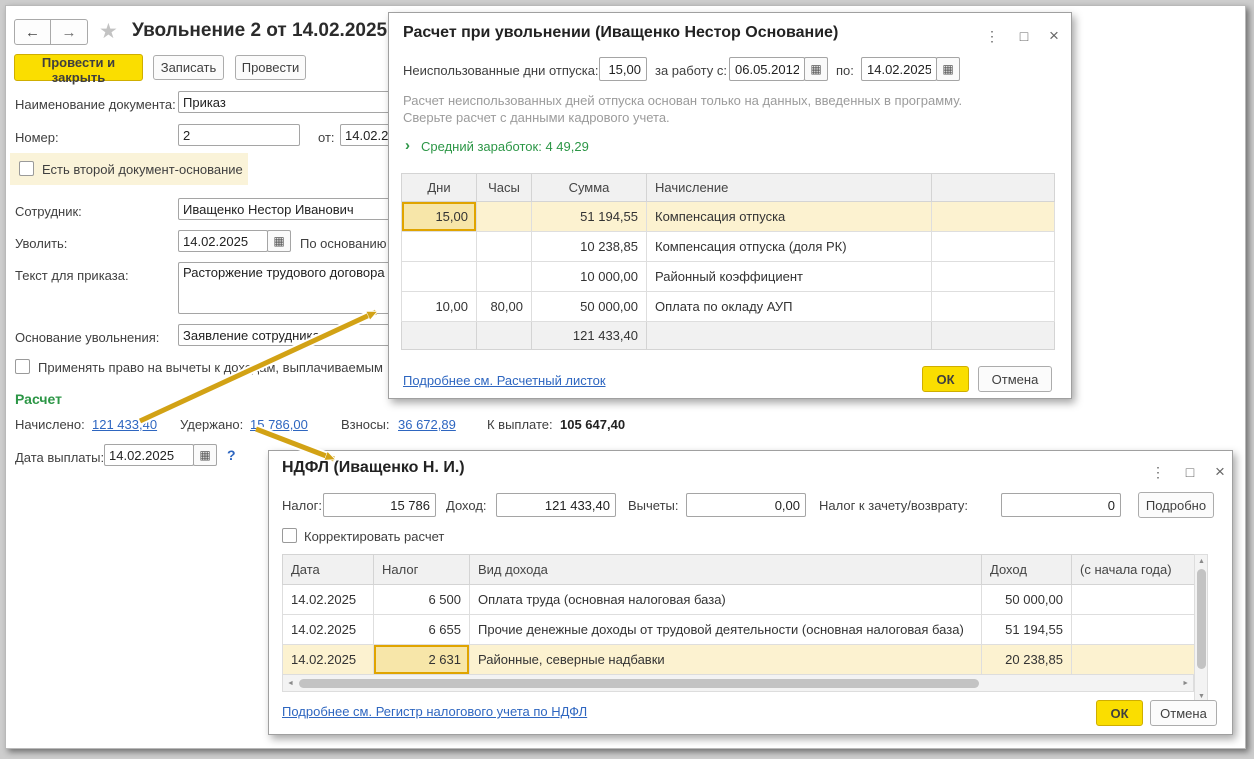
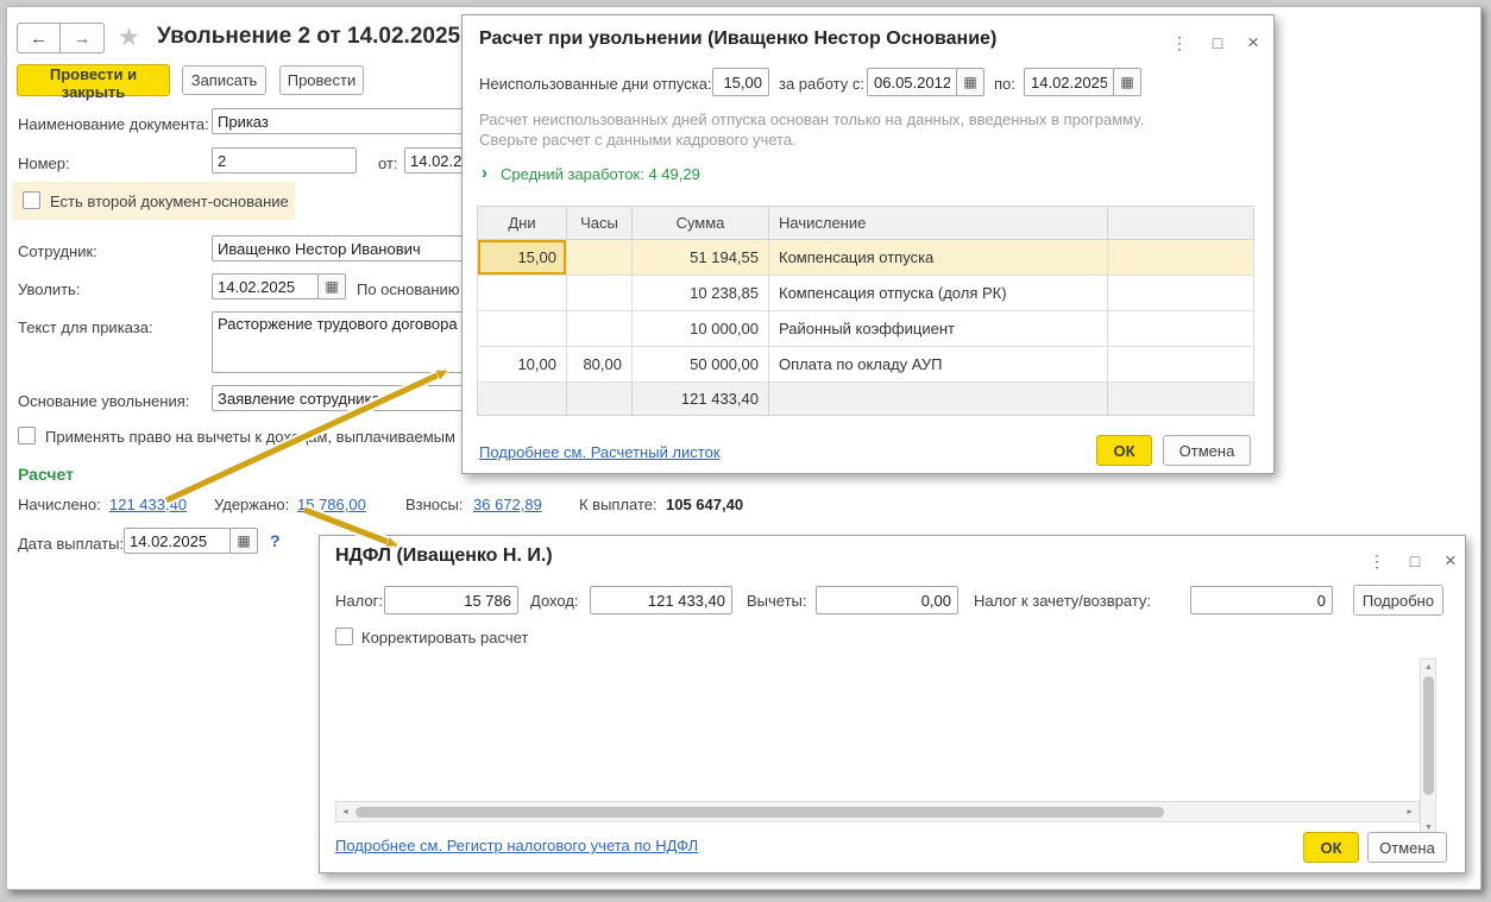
  ←
  →
  ★
  Увольнение 2 от 14.02.2025
  Провести и закрыть
  Записать
  Провести
  Наименование документа:
  Приказ
  Номер:
  2
  от:
  14.02.2
  Есть второй документ-основание
  Сотрудник:
  Иващенко Нестор Иванович
  Уволить:
  14.02.2025
  ▦
  По основанию
  Текст для приказа:
  Расторжение трудового договора
  Основание увольнения:
  Заявление сотрудник
  Применять право на вычеты к дохм, выплачиваемым
  Расчет
  Начислено:
  121 433,40
  Удержано:
  15 786,00
  Взносы:
  36 672,89
  К выплате:
  105 647,40
  Дата выплаты:
  14.02.2025
  ▦
  ?
  Расчет при увольнении (Иващенко Нестор Основание)
  ⋮
  □
  ×
  Неиспользованные дни отпуска:
  15,00
  за работу с:
  06.05.2012
  ▦
  по:
  14.02.2025
  ▦
  Расчет неиспользованных дней отпуска основан только на данных, введенных в программу.
  Сверьте расчет с данными кадрового учета.
  ›
  Средний заработок: 4 49,29
  Дни	Часы	Сумма	Начисление
  15,00		51 194,55	Компенсация отпуска
  		10 238,85	Компенсация отпуска (доля РК)
  		10 000,00	Районный коэффициент
  10,00	80,00	50 000,00	Оплата по окладу АУП
  		121 433,40
  Подробнее см. Расчетный листок
  ОК
  Отмена
  НДФЛ (Иващенко Н. И.)
  ⋮
  □
  ×
  Налог:
  15 786
  Доход:
  121 433,40
  Вычеты:
  0,00
  Налог к зачету/возврату:
  0
  Подробно
  Корректировать расчет
- Дата	Налог	Вид дохода	Доход	(с начала года)
- 14.02.2025	6 500	Оплата труда (основная налоговая база)	50 000,00
- 14.02.2025	6 655	Прочие денежные доходы от трудовой деятельности (основная налоговая база)	51 194,55
- 14.02.2025	2 631	Районные, северные надбавки	20 238,85
  Подробнее см. Регистр налогового учета по НДФЛ
  ОК
  Отмена
